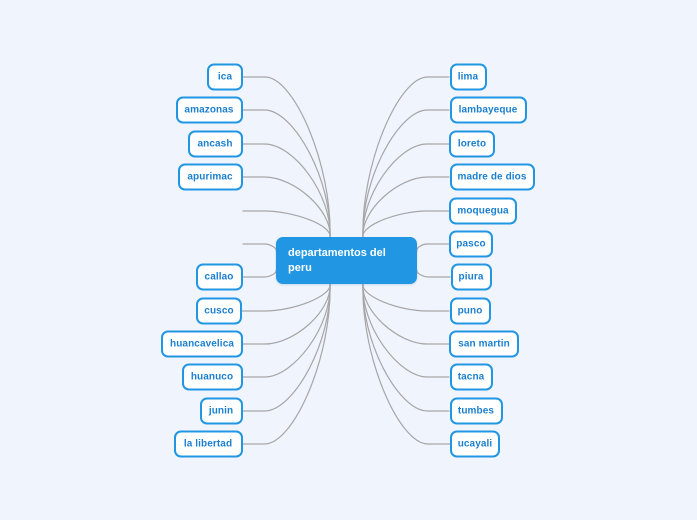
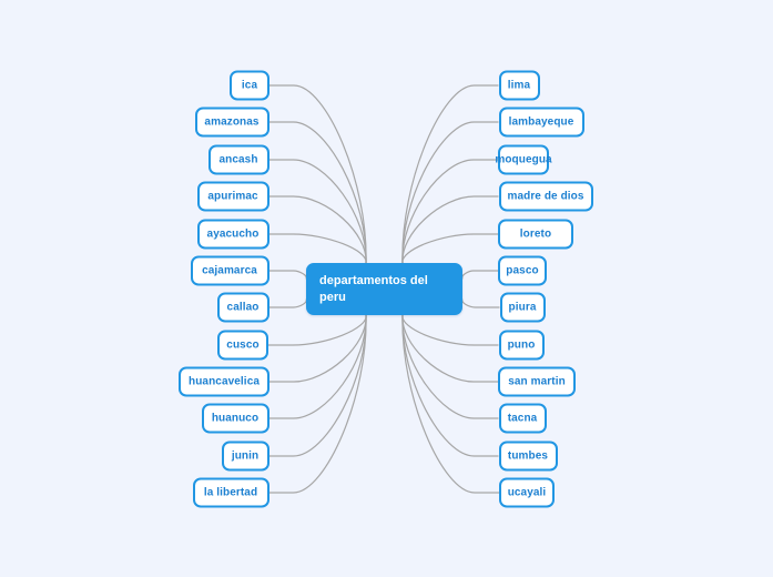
  departamentos del peru
  ica
  amazonas
  ancash
  apurimac
+ ayacucho
+ cajamarca
  callao
  cusco
  huancavelica
  huanuco
  junin
  la libertad
  lima
  lambayeque
- loreto
+ moquegua
  madre de dios
- moquegua
+ loreto
  pasco
  piura
  puno
  san martin
  tacna
  tumbes
  ucayali
